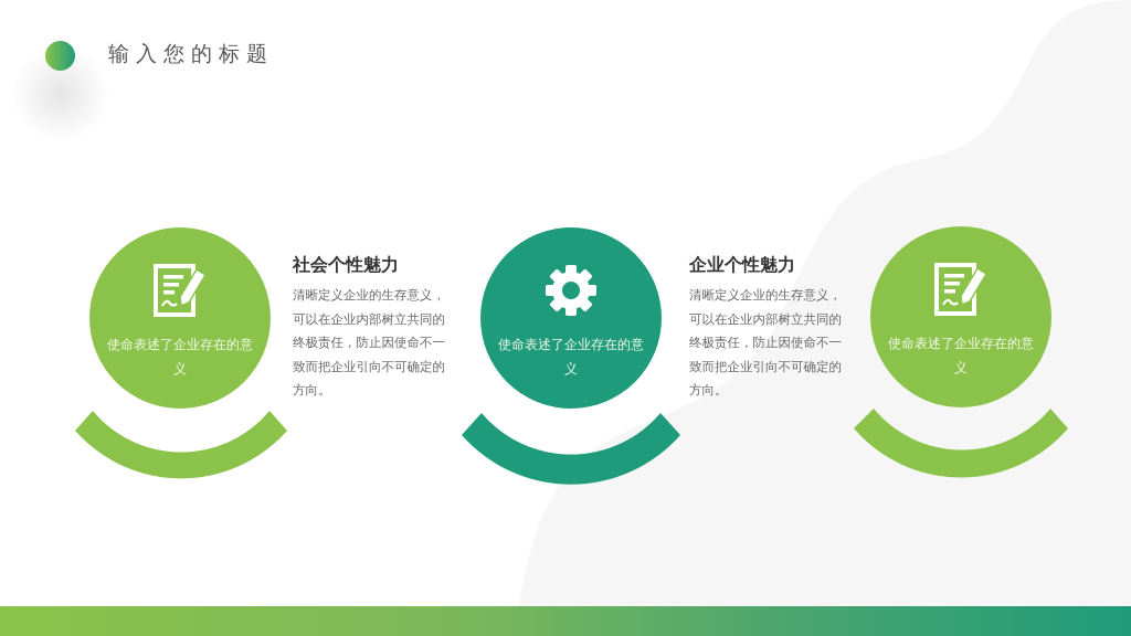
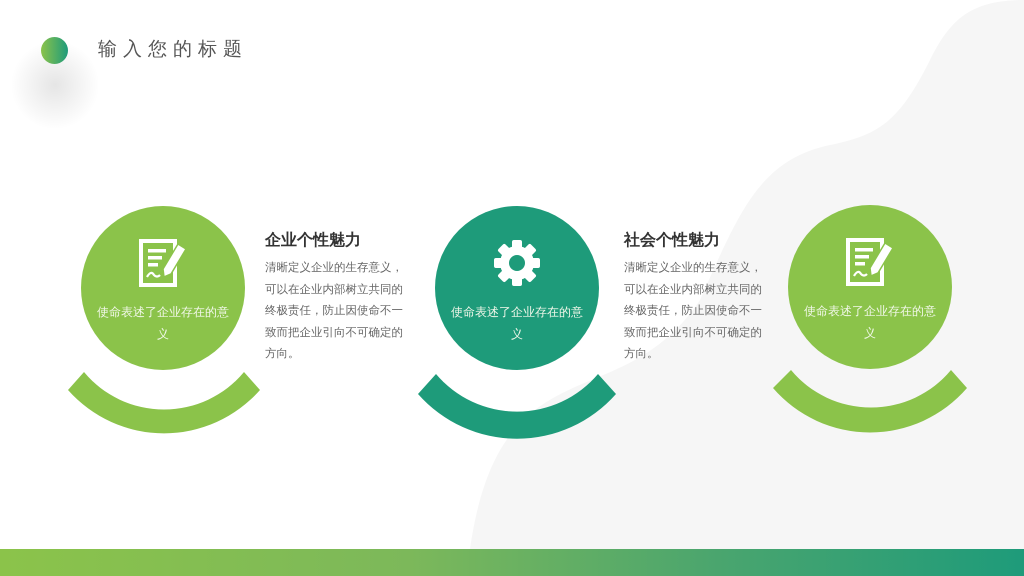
  输入您的标题
  使命表述了企业存在的意义
- 社会个性魅力
+ 企业个性魅力
  清晰定义企业的生存意义，可以在企业内部树立共同的终极责任，防止因使命不一致而把企业引向不可确定的方向。
  使命表述了企业存在的意义
- 企业个性魅力
+ 社会个性魅力
  清晰定义企业的生存意义，可以在企业内部树立共同的终极责任，防止因使命不一致而把企业引向不可确定的方向。
  使命表述了企业存在的意义
